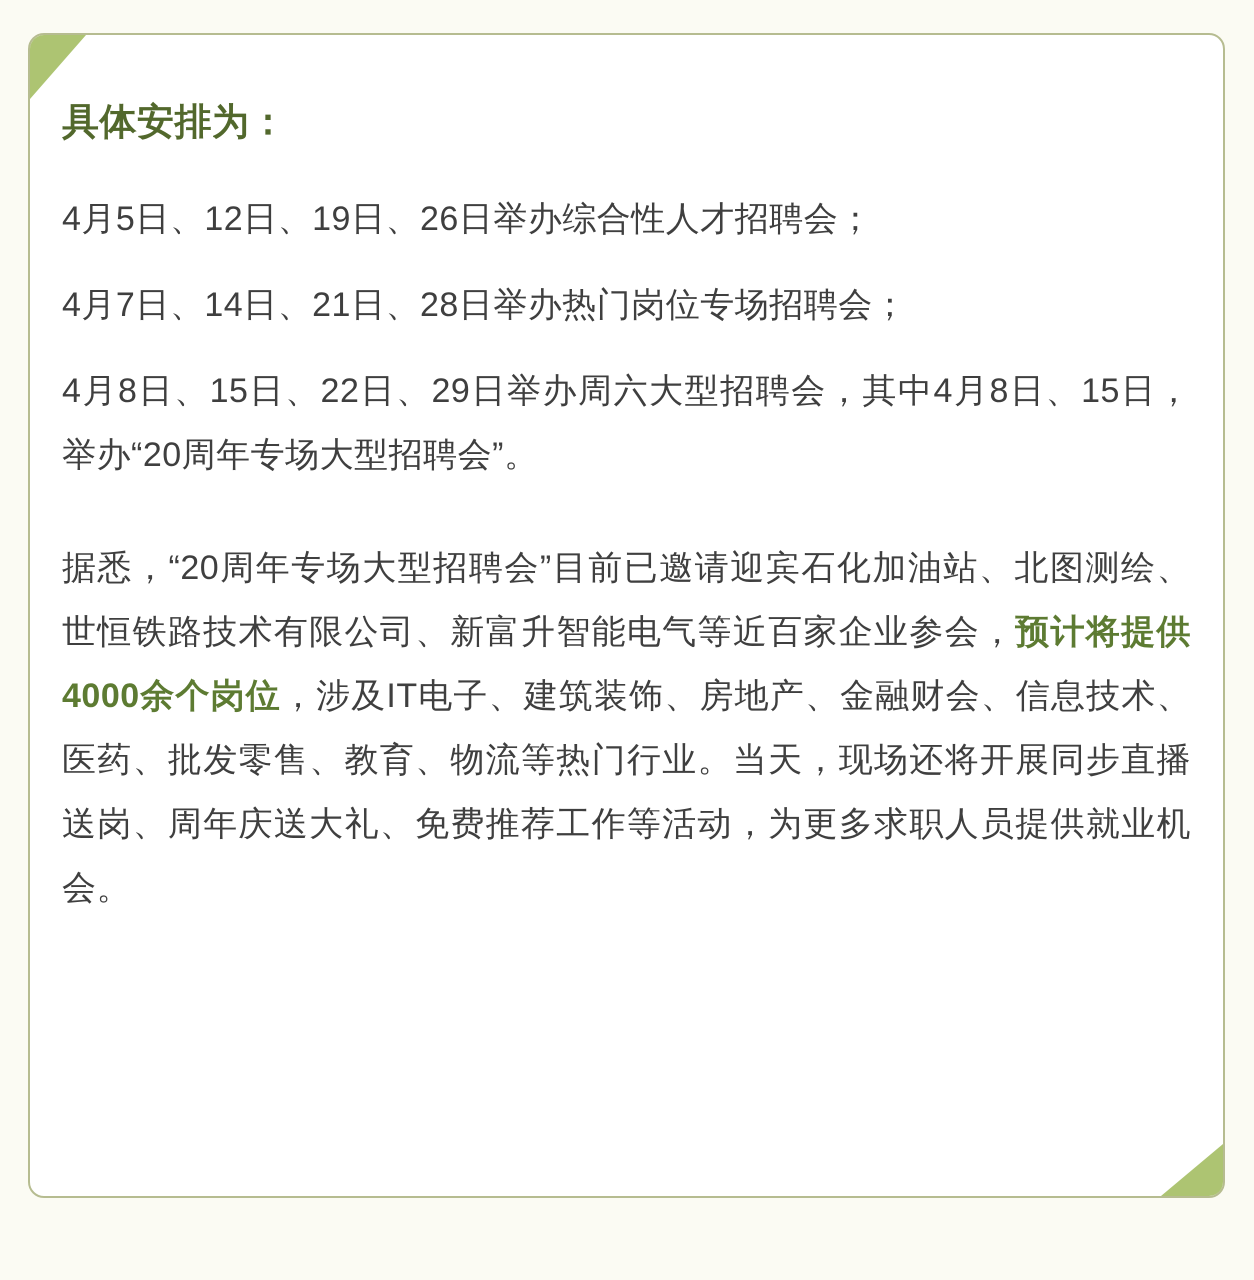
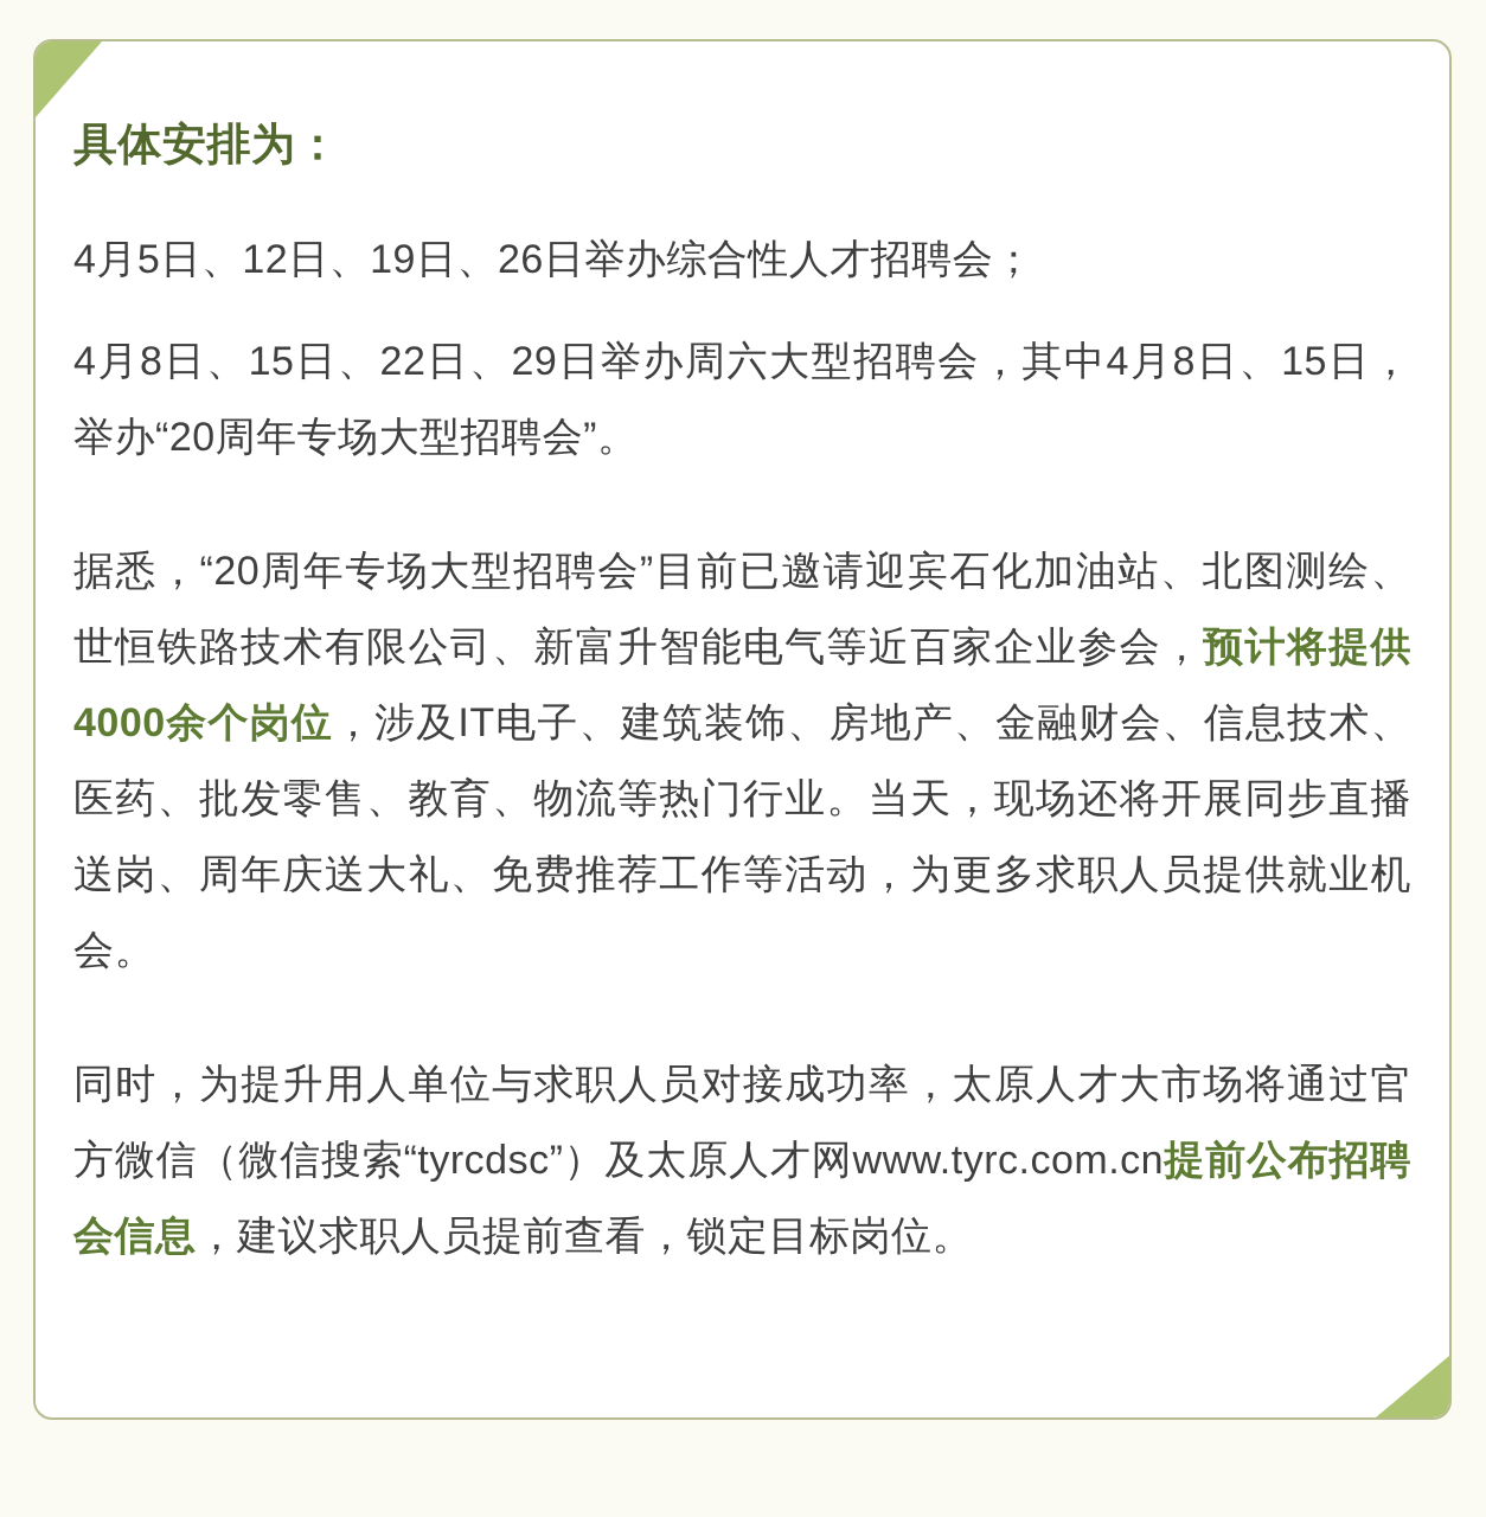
  具体安排为：
  4月5日、12日、19日、26日举办综合性人才招聘会；
- 4月7日、14日、21日、28日举办热门岗位专场招聘会；
  4月8日、15日、22日、29日举办周六大型招聘会，其中4月8日、15日，举办“20周年专场大型招聘会”。
  据悉，“20周年专场大型招聘会”目前已邀请迎宾石化加油站、北图测绘、世恒铁路技术有限公司、新富升智能电气等近百家企业参会，预计将提供4000余个岗位，涉及IT电子、建筑装饰、房地产、金融财会、信息技术、医药、批发零售、教育、物流等热门行业。当天，现场还将开展同步直播送岗、周年庆送大礼、免费推荐工作等活动，为更多求职人员提供就业机会。
+ 同时，为提升用人单位与求职人员对接成功率，太原人才大市场将通过官方微信（微信搜索“tyrcdsc”）及太原人才网www.tyrc.com.cn提前公布招聘会信息，建议求职人员提前查看，锁定目标岗位。
